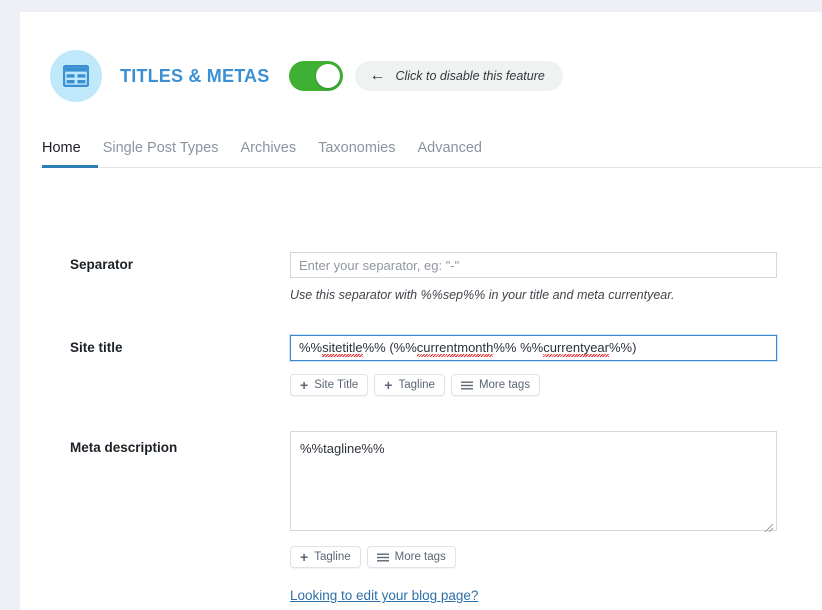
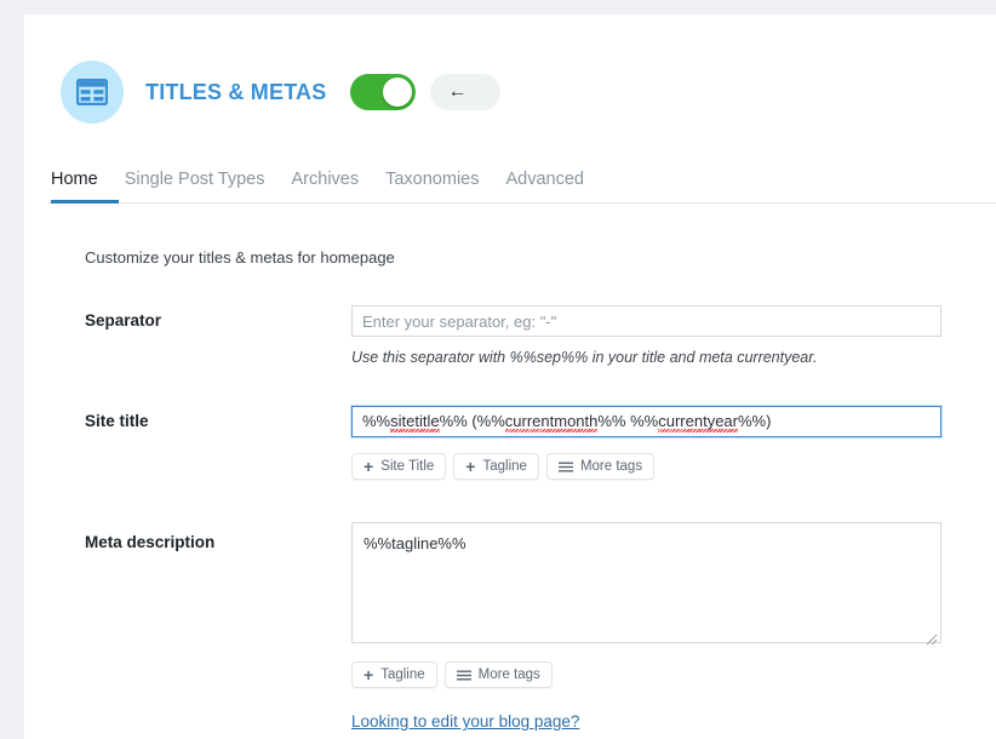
  TITLES & METAS
  ←
- Click to disable this feature
  Home
  Single Post Types
  Archives
  Taxonomies
  Advanced
+ Customize your titles & metas for homepage
  Separator
  Enter your separator, eg: "-"
  Use this separator with %%sep%% in your title and meta currentyear.
  Site title
  %%sitetitle%% (%%currentmonth%% %%currentyear%%)
  +
  Site Title
  +
  Tagline
  More tags
  Meta description
  %%tagline%%
  +
  Tagline
  More tags
  Looking to edit your blog page?
